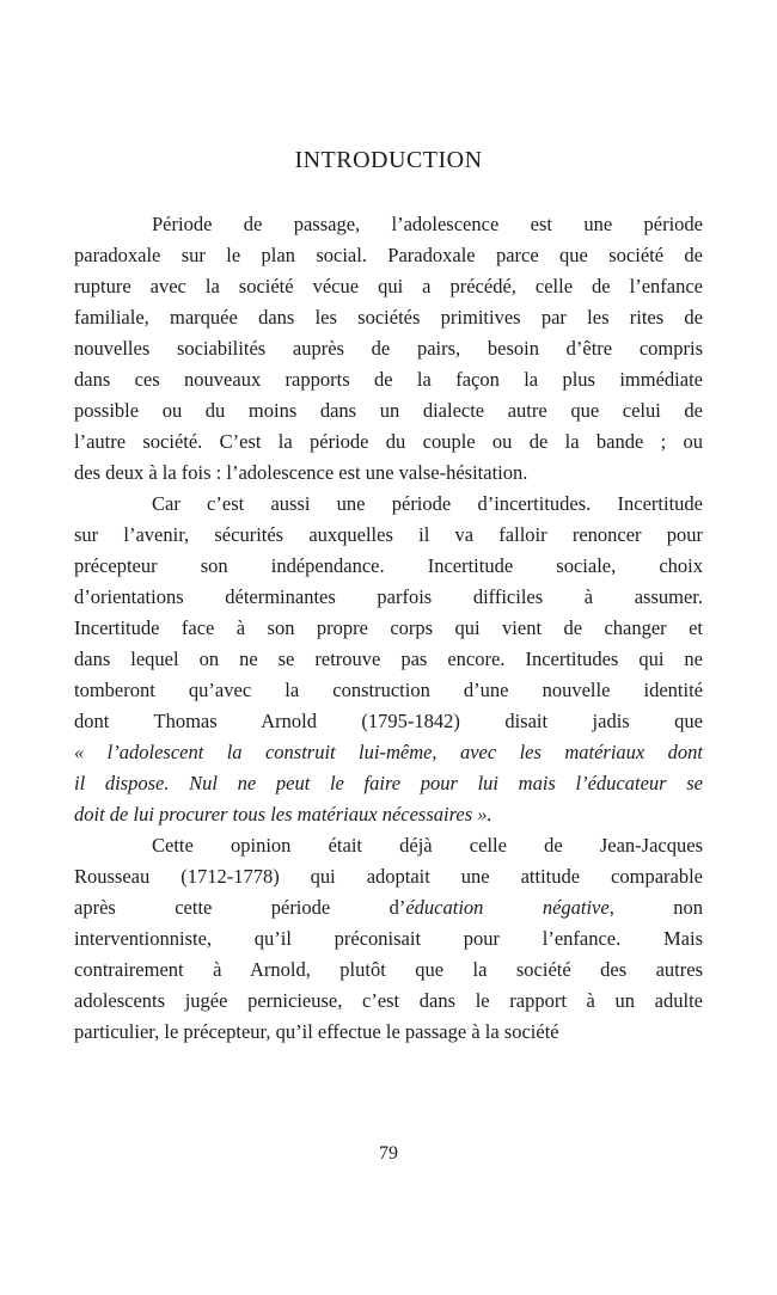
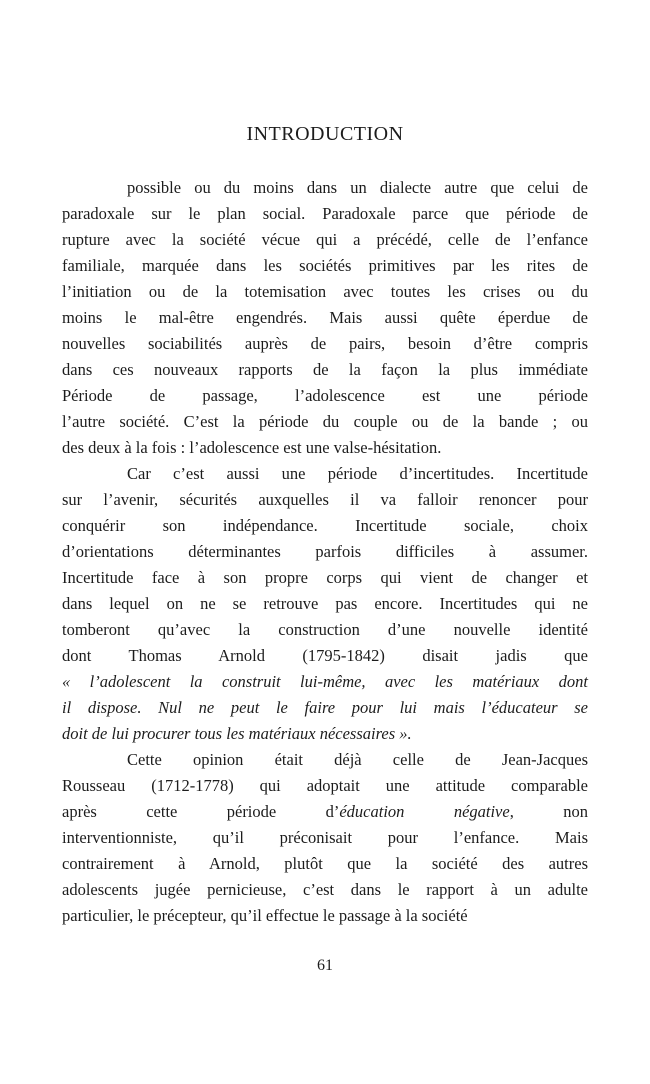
  INTRODUCTION
- Période de passage, l’adolescence est une période
+ possible ou du moins dans un dialecte autre que celui de
- paradoxale sur le plan social. Paradoxale parce que société de
+ paradoxale sur le plan social. Paradoxale parce que période de
  rupture avec la société vécue qui a précédé, celle de l’enfance
  familiale, marquée dans les sociétés primitives par les rites de
+ l’initiation ou de la totemisation avec toutes les crises ou du
+ moins le mal-être engendrés. Mais aussi quête éperdue de
  nouvelles sociabilités auprès de pairs, besoin d’être compris
  dans ces nouveaux rapports de la façon la plus immédiate
- possible ou du moins dans un dialecte autre que celui de
+ Période de passage, l’adolescence est une période
  l’autre société. C’est la période du couple ou de la bande ; ou
  des deux à la fois : l’adolescence est une valse-hésitation.
  Car c’est aussi une période d’incertitudes. Incertitude
  sur l’avenir, sécurités auxquelles il va falloir renoncer pour
- précepteur son indépendance. Incertitude sociale, choix
+ conquérir son indépendance. Incertitude sociale, choix
  d’orientations déterminantes parfois difficiles à assumer.
  Incertitude face à son propre corps qui vient de changer et
  dans lequel on ne se retrouve pas encore. Incertitudes qui ne
  tomberont qu’avec la construction d’une nouvelle identité
  dont Thomas Arnold (1795-1842) disait jadis que
  « l’adolescent la construit lui-même, avec les matériaux dont
  il dispose. Nul ne peut le faire pour lui mais l’éducateur se
  doit de lui procurer tous les matériaux nécessaires ».
  Cette opinion était déjà celle de Jean-Jacques
  Rousseau (1712-1778) qui adoptait une attitude comparable
  après cette période d’éducation négative, non
  interventionniste, qu’il préconisait pour l’enfance. Mais
  contrairement à Arnold, plutôt que la société des autres
  adolescents jugée pernicieuse, c’est dans le rapport à un adulte
  particulier, le précepteur, qu’il effectue le passage à la société
- 79
+ 61
